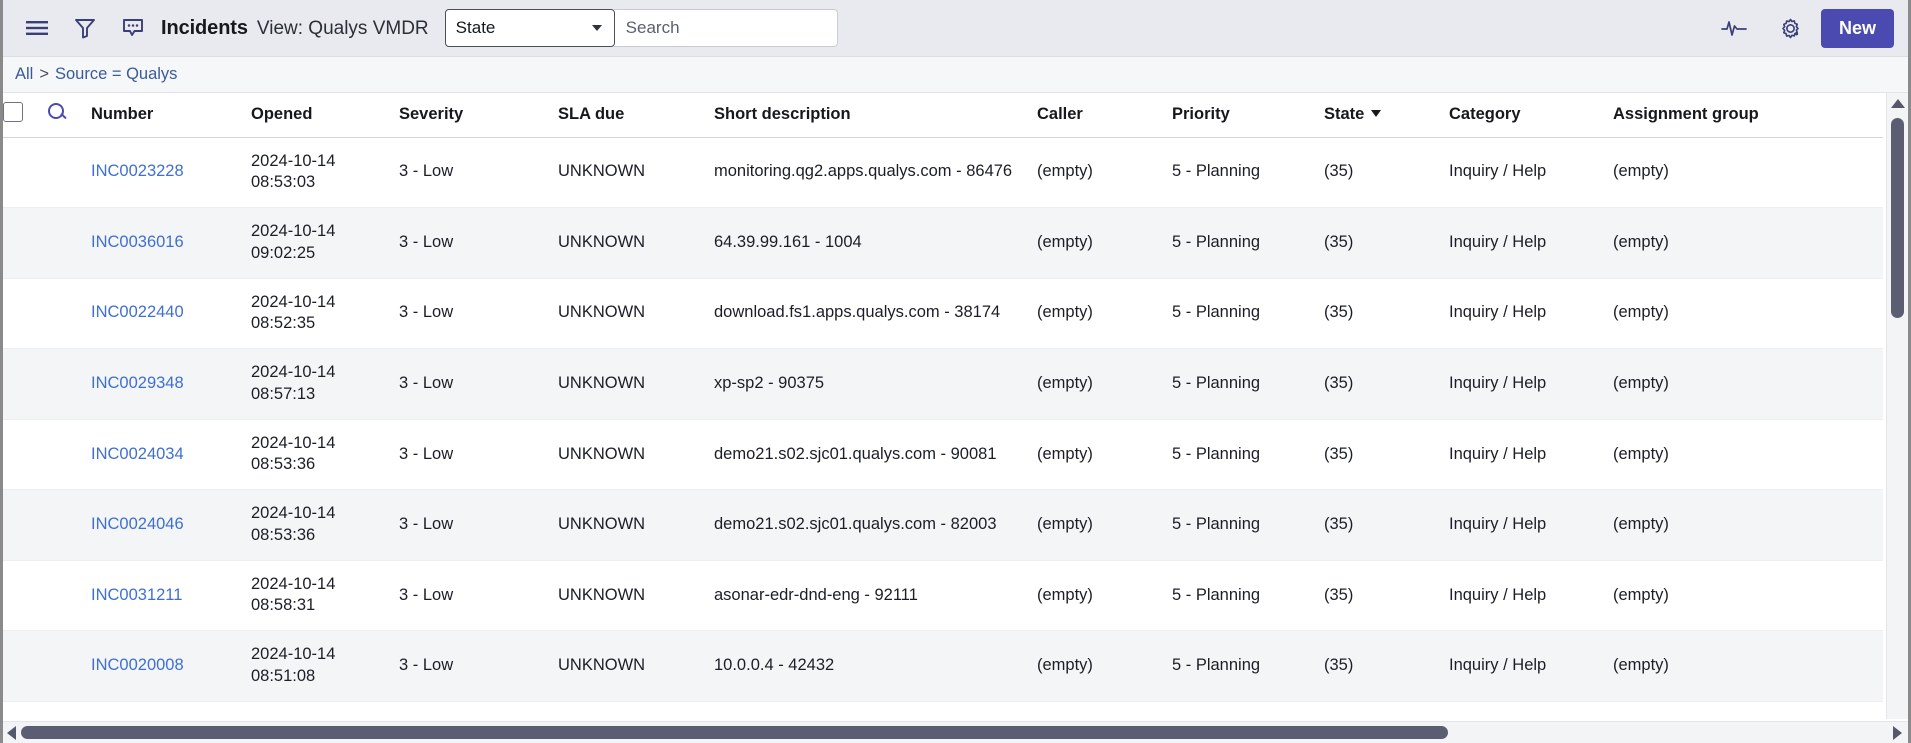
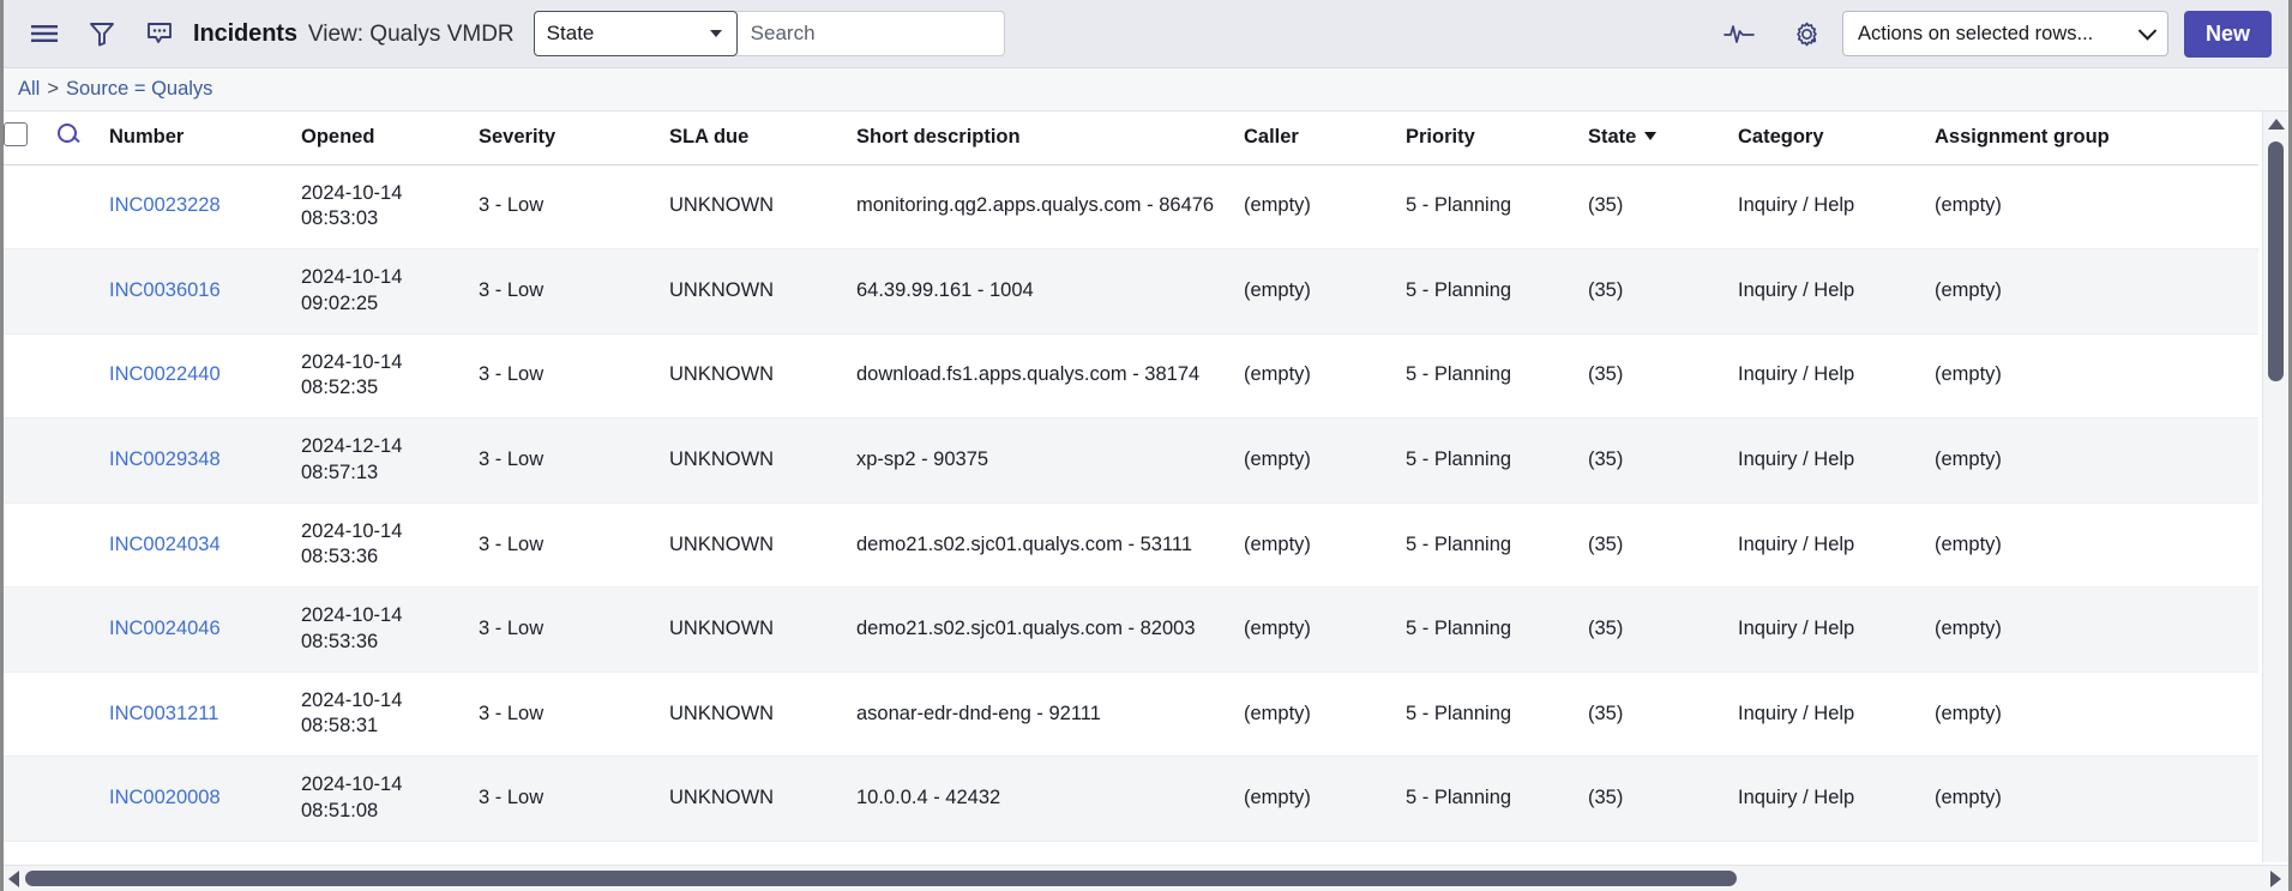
  Incidents
  View: Qualys VMDR
  State
  Search
+ Actions on selected rows...
  New
  All
  >
  Source = Qualys
  		Number	Opened	Severity	SLA due	Short description	Caller	Priority	State	Category	Assignment group
  		INC0023228	2024-10-14 08:53:03	3 - Low	UNKNOWN	monitoring.qg2.apps.qualys.com - 86476	(empty)	5 - Planning	(35)	Inquiry / Help	(empty)
  		INC0036016	2024-10-14 09:02:25	3 - Low	UNKNOWN	64.39.99.161 - 1004	(empty)	5 - Planning	(35)	Inquiry / Help	(empty)
  		INC0022440	2024-10-14 08:52:35	3 - Low	UNKNOWN	download.fs1.apps.qualys.com - 38174	(empty)	5 - Planning	(35)	Inquiry / Help	(empty)
- 		INC0029348	2024-10-14 08:57:13	3 - Low	UNKNOWN	xp-sp2 - 90375	(empty)	5 - Planning	(35)	Inquiry / Help	(empty)
+ 		INC0029348	2024-12-14 08:57:13	3 - Low	UNKNOWN	xp-sp2 - 90375	(empty)	5 - Planning	(35)	Inquiry / Help	(empty)
- 		INC0024034	2024-10-14 08:53:36	3 - Low	UNKNOWN	demo21.s02.sjc01.qualys.com - 90081	(empty)	5 - Planning	(35)	Inquiry / Help	(empty)
+ 		INC0024034	2024-10-14 08:53:36	3 - Low	UNKNOWN	demo21.s02.sjc01.qualys.com - 53111	(empty)	5 - Planning	(35)	Inquiry / Help	(empty)
  		INC0024046	2024-10-14 08:53:36	3 - Low	UNKNOWN	demo21.s02.sjc01.qualys.com - 82003	(empty)	5 - Planning	(35)	Inquiry / Help	(empty)
  		INC0031211	2024-10-14 08:58:31	3 - Low	UNKNOWN	asonar-edr-dnd-eng - 92111	(empty)	5 - Planning	(35)	Inquiry / Help	(empty)
  		INC0020008	2024-10-14 08:51:08	3 - Low	UNKNOWN	10.0.0.4 - 42432	(empty)	5 - Planning	(35)	Inquiry / Help	(empty)
